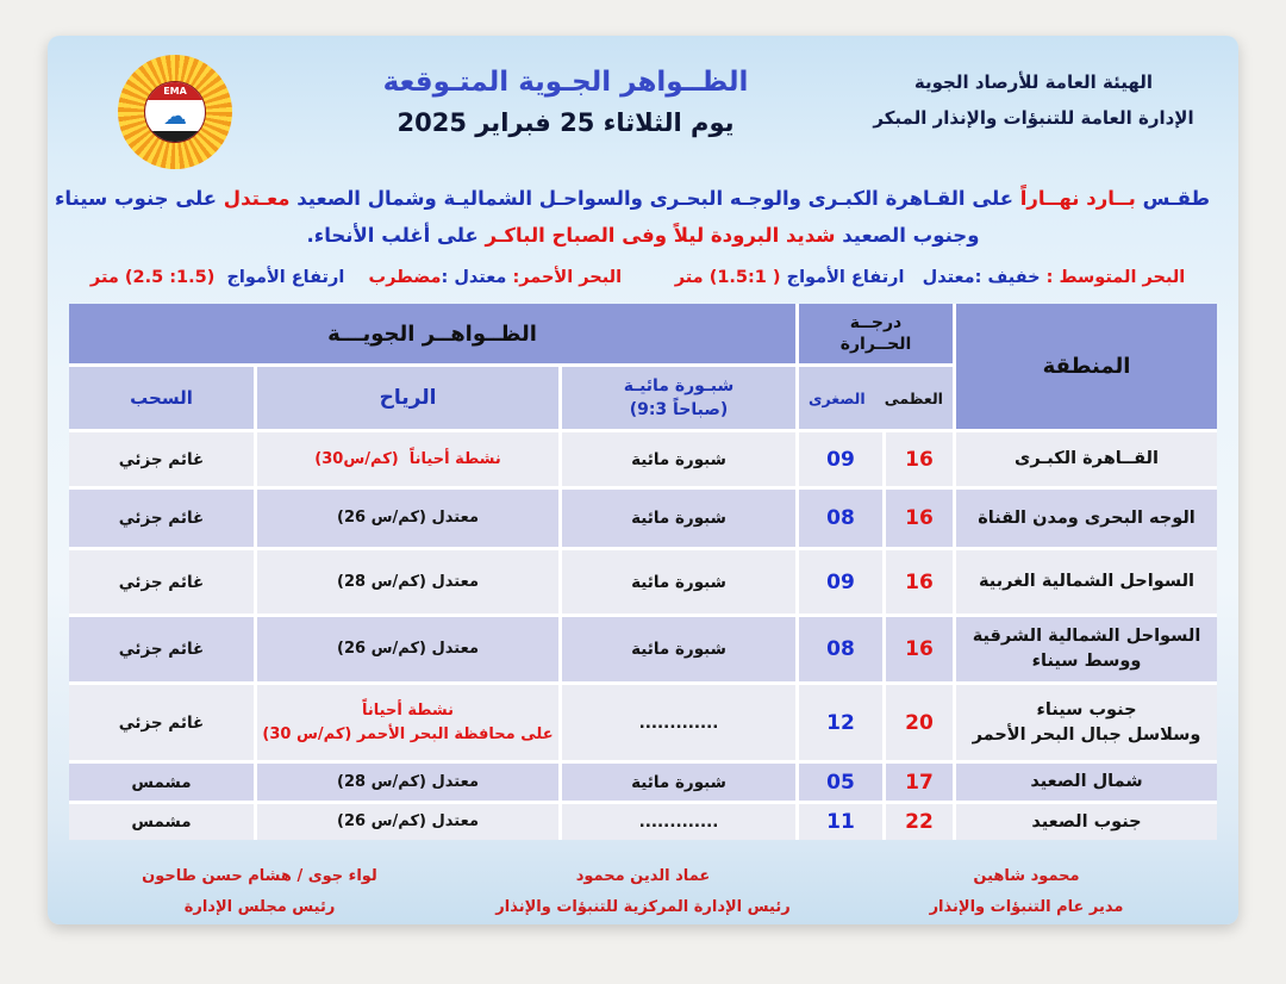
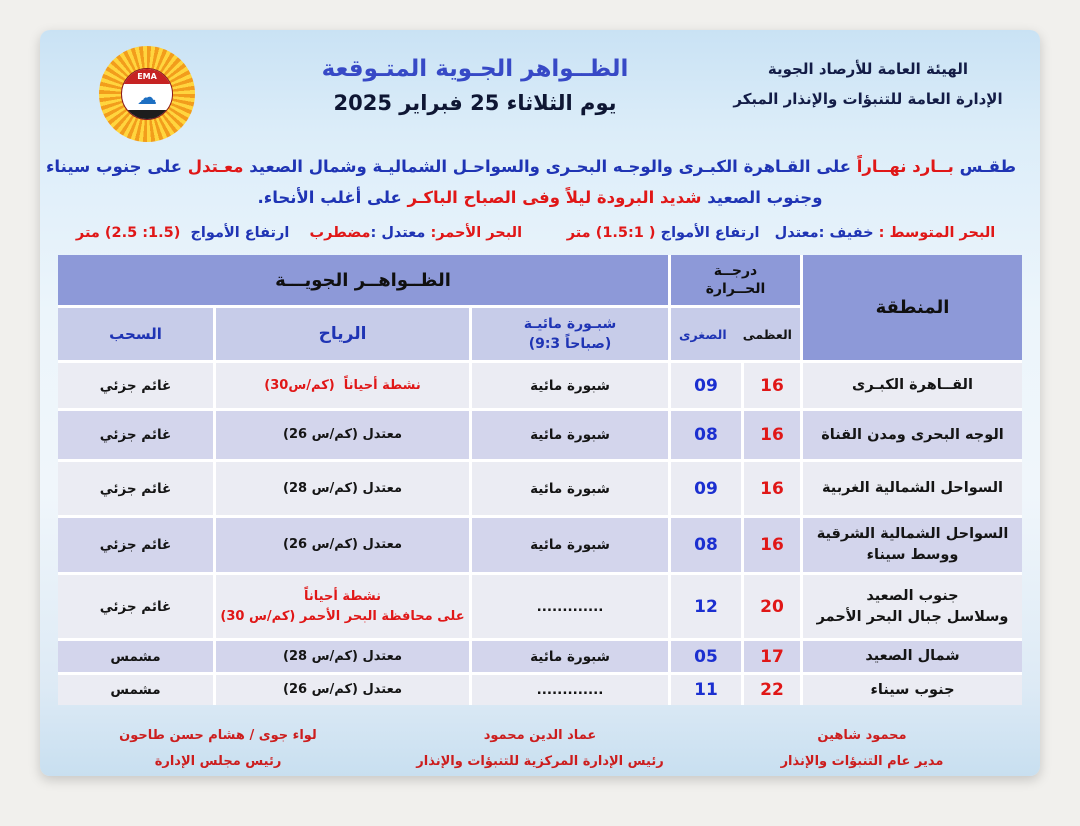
  الهيئة العامة للأرصاد الجوية
  الإدارة العامة للتنبؤات والإنذار المبكر
  الظــواهر الجـوية المتـوقعة
  يوم الثلاثاء 25 فبراير 2025
  EMA
  ☁
  طقـس بــارد نهــاراً على القـاهرة الكبـرى والوجـه البحـرى والسواحـل الشماليـة وشمال الصعيد معـتدل على جنوب سيناء
  وجنوب الصعيد شديد البرودة ليلاً وفى الصباح الباكـر على أغلب الأنحاء.
  البحر المتوسط : خفيف :معتدل ارتفاع الأمواج (1.5:1 ) متر
  البحر الأحمر: معتدل :مضطرب ارتفاع الأمواج (2.5 :1.5) متر
  المنطقة
  درجــة
  الحــرارة
  الظــواهــر الجويـــة
  العظمى
  الصغرى
  شبـورة مائيـة
  (9:3 صباحاً)
  الرياح
  السحب
  القــاهرة الكبـرى
  16
  09
  شبورة مائية
  نشطة أحياناً (30كم/س)
  غائم جزئي
  الوجه البحرى ومدن القناة
  16
  08
  شبورة مائية
  معتدل (26 كم/س)
  غائم جزئي
  السواحل الشمالية الغربية
  16
  09
  شبورة مائية
  معتدل (28 كم/س)
  غائم جزئي
  السواحل الشمالية الشرقية
  ووسط سيناء
  16
  08
  شبورة مائية
  معتدل (26 كم/س)
  غائم جزئي
- جنوب سيناء
+ جنوب الصعيد
  وسلاسل جبال البحر الأحمر
  20
  12
  .............
  نشطة أحياناً
  على محافظة البحر الأحمر (30 كم/س)
  غائم جزئي
  شمال الصعيد
  17
  05
  شبورة مائية
  معتدل (28 كم/س)
  مشمس
- جنوب الصعيد
+ جنوب سيناء
  22
  11
  .............
  معتدل (26 كم/س)
  مشمس
  محمود شاهين
  مدير عام التنبؤات والإنذار
  عماد الدين محمود
  رئيس الإدارة المركزية للتنبؤات والإنذار
  لواء جوى / هشام حسن طاحون
  رئيس مجلس الإدارة
